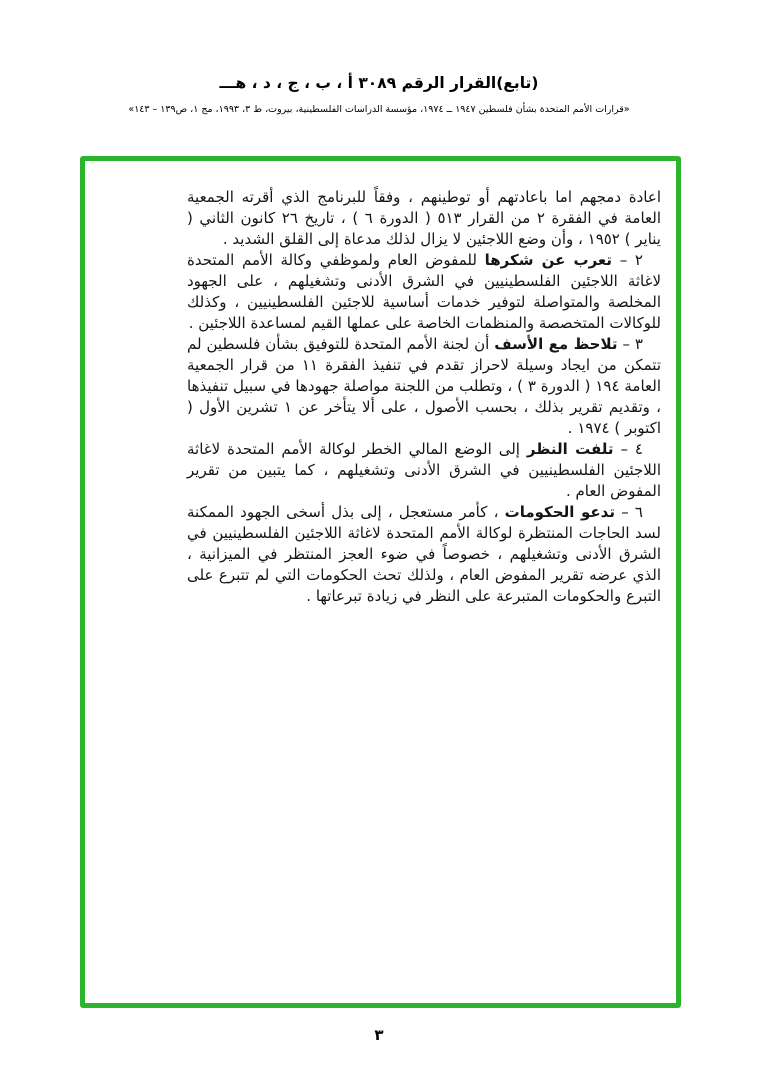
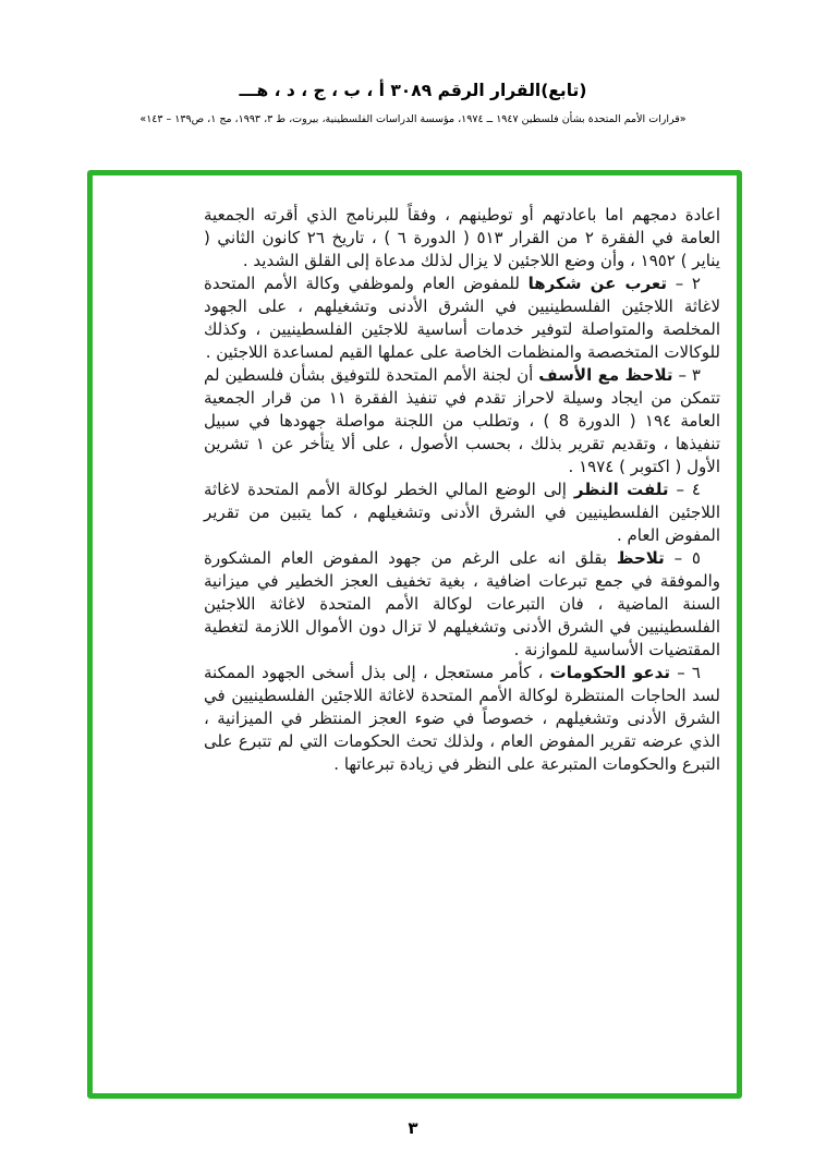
  (تابع)القرار الرقم ٣٠٨٩ أ ، ب ، ج ، د ، هـــ
  «قرارات الأمم المتحدة بشأن فلسطين ١٩٤٧ ــ ١٩٧٤، مؤسسة الدراسات الفلسطينية، بيروت، ط ٣، ١٩٩٣، مج ١، ص١٣٩ – ١٤٣»
  اعادة دمجهم اما باعادتهم أو توطينهم ، وفقاً للبرنامج الذي أقرته الجمعية العامة في الفقرة ٢ من القرار ٥١٣ ( الدورة ٦ ) ، تاريخ ٢٦ كانون الثاني ( يناير ) ١٩٥٢ ، وأن وضع اللاجئين لا يزال لذلك مدعاة إلى القلق الشديد .
  ٢ – تعرب عن شكرها للمفوض العام ولموظفي وكالة الأمم المتحدة لاغاثة اللاجئين الفلسطينيين في الشرق الأدنى وتشغيلهم ، على الجهود المخلصة والمتواصلة لتوفير خدمات أساسية للاجئين الفلسطينيين ، وكذلك للوكالات المتخصصة والمنظمات الخاصة على عملها القيم لمساعدة اللاجئين .
- ٣ – تلاحظ مع الأسف أن لجنة الأمم المتحدة للتوفيق بشأن فلسطين لم تتمكن من ايجاد وسيلة لاحراز تقدم في تنفيذ الفقرة ١١ من قرار الجمعية العامة ١٩٤ ( الدورة ٣ ) ، وتطلب من اللجنة مواصلة جهودها في سبيل تنفيذها ، وتقديم تقرير بذلك ، بحسب الأصول ، على ألا يتأخر عن ١ تشرين الأول ( اكتوبر ) ١٩٧٤ .
+ ٣ – تلاحظ مع الأسف أن لجنة الأمم المتحدة للتوفيق بشأن فلسطين لم تتمكن من ايجاد وسيلة لاحراز تقدم في تنفيذ الفقرة ١١ من قرار الجمعية العامة ١٩٤ ( الدورة 8 ) ، وتطلب من اللجنة مواصلة جهودها في سبيل تنفيذها ، وتقديم تقرير بذلك ، بحسب الأصول ، على ألا يتأخر عن ١ تشرين الأول ( اكتوبر ) ١٩٧٤ .
  ٤ – تلفت النظر إلى الوضع المالي الخطر لوكالة الأمم المتحدة لاغاثة اللاجئين الفلسطينيين في الشرق الأدنى وتشغيلهم ، كما يتبين من تقرير المفوض العام .
+ ٥ – تلاحظ بقلق انه على الرغم من جهود المفوض العام المشكورة والموفقة في جمع تبرعات اضافية ، بغية تخفيف العجز الخطير في ميزانية السنة الماضية ، فان التبرعات لوكالة الأمم المتحدة لاغاثة اللاجئين الفلسطينيين في الشرق الأدنى وتشغيلهم لا تزال دون الأموال اللازمة لتغطية المقتضيات الأساسية للموازنة .
  ٦ – تدعو الحكومات ، كأمر مستعجل ، إلى بذل أسخى الجهود الممكنة لسد الحاجات المنتظرة لوكالة الأمم المتحدة لاغاثة اللاجئين الفلسطينيين في الشرق الأدنى وتشغيلهم ، خصوصاً في ضوء العجز المنتظر في الميزانية ، الذي عرضه تقرير المفوض العام ، ولذلك تحث الحكومات التي لم تتبرع على التبرع والحكومات المتبرعة على النظر في زيادة تبرعاتها .
  ٣
